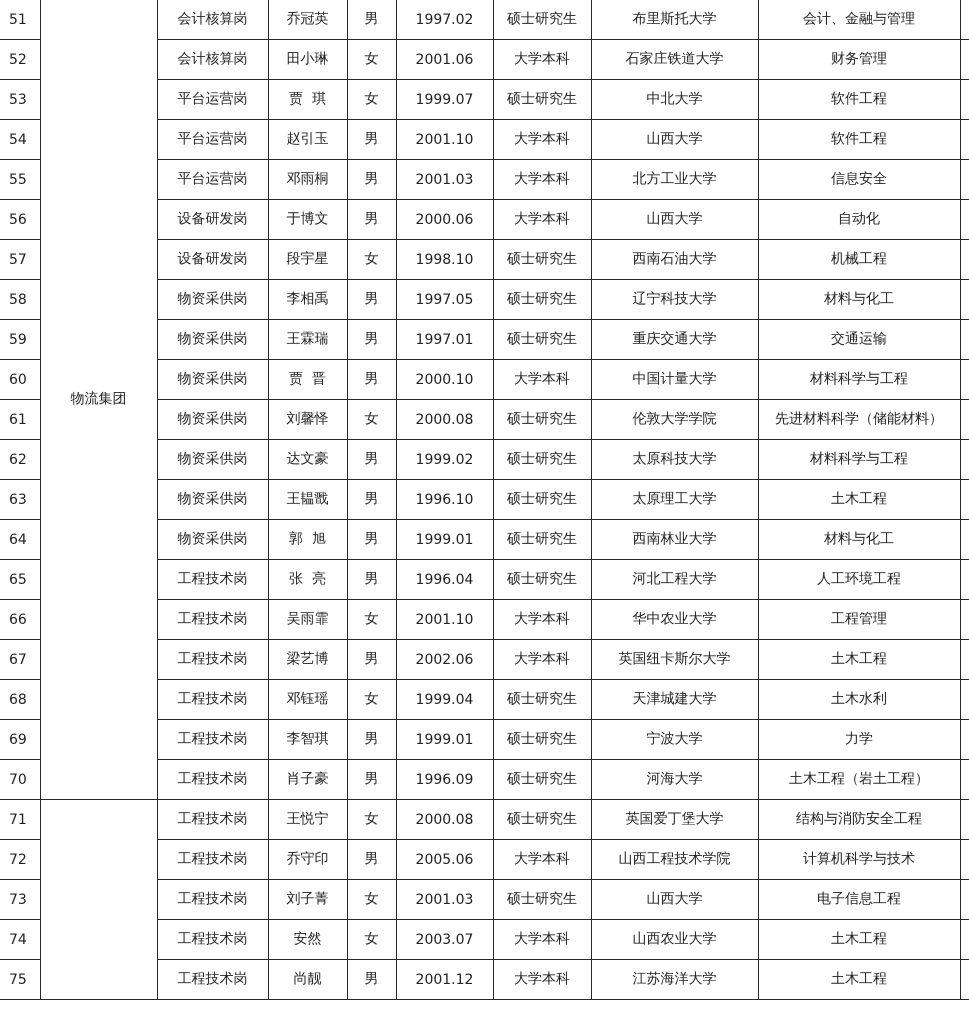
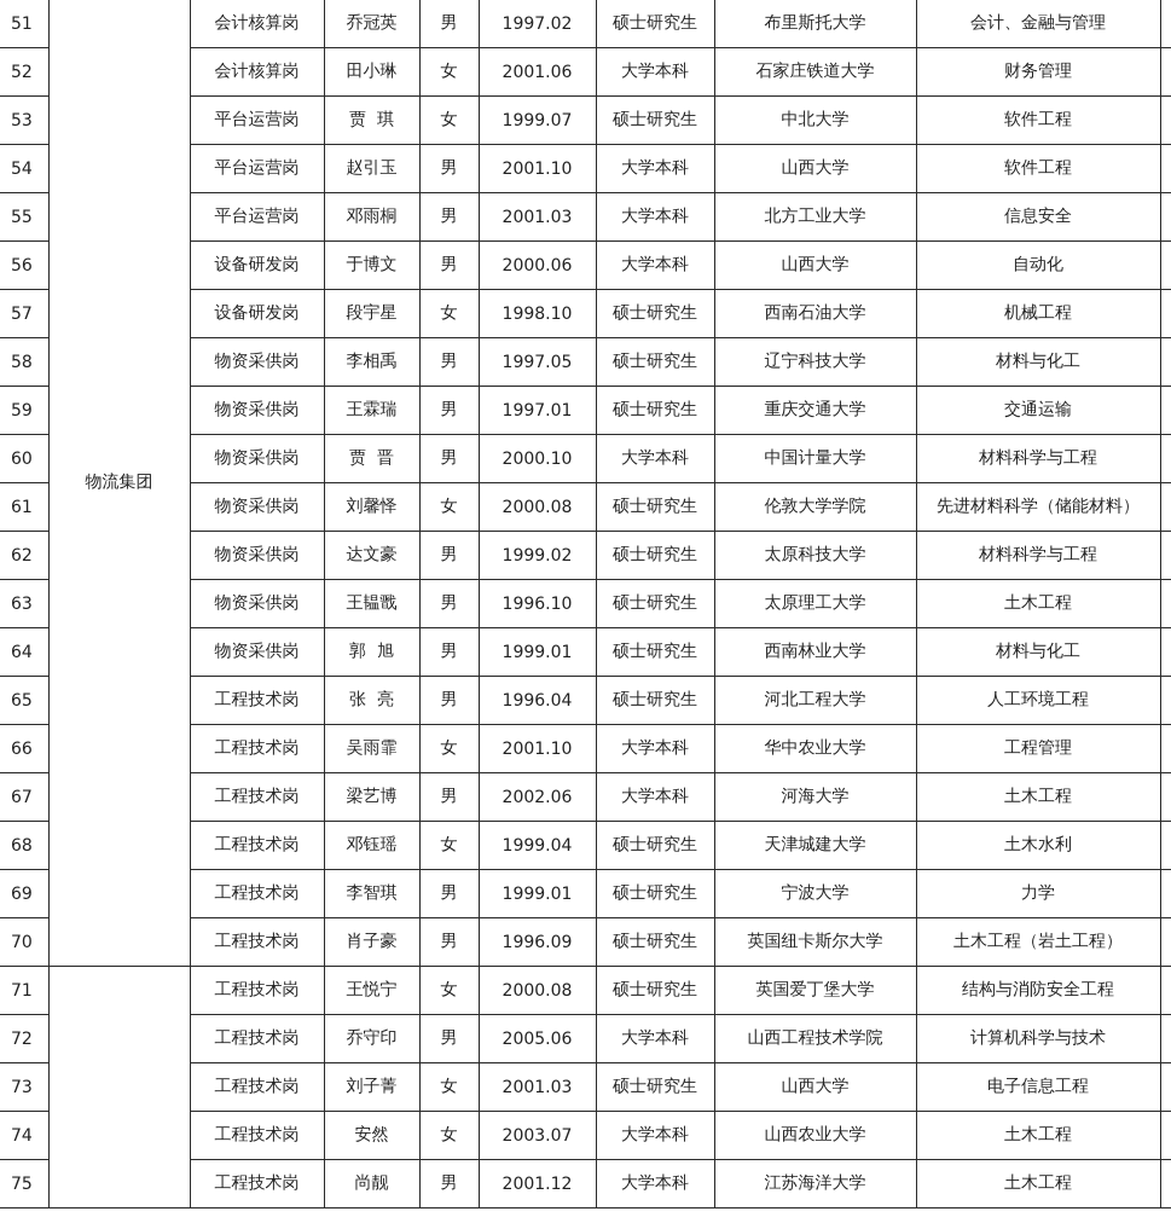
  51	物流集团	会计核算岗	乔冠英	男	1997.02	硕士研究生	布里斯托大学	会计、金融与管理
  52	会计核算岗	田小琳	女	2001.06	大学本科	石家庄铁道大学	财务管理
  53	平台运营岗	贾 琪	女	1999.07	硕士研究生	中北大学	软件工程
  54	平台运营岗	赵引玉	男	2001.10	大学本科	山西大学	软件工程
  55	平台运营岗	邓雨桐	男	2001.03	大学本科	北方工业大学	信息安全
  56	设备研发岗	于博文	男	2000.06	大学本科	山西大学	自动化
  57	设备研发岗	段宇星	女	1998.10	硕士研究生	西南石油大学	机械工程
  58	物资采供岗	李相禹	男	1997.05	硕士研究生	辽宁科技大学	材料与化工
  59	物资采供岗	王霖瑞	男	1997.01	硕士研究生	重庆交通大学	交通运输
  60	物资采供岗	贾 晋	男	2000.10	大学本科	中国计量大学	材料科学与工程
  61	物资采供岗	刘馨怿	女	2000.08	硕士研究生	伦敦大学学院	先进材料科学（储能材料）
  62	物资采供岗	达文豪	男	1999.02	硕士研究生	太原科技大学	材料科学与工程
  63	物资采供岗	王韫戬	男	1996.10	硕士研究生	太原理工大学	土木工程
  64	物资采供岗	郭 旭	男	1999.01	硕士研究生	西南林业大学	材料与化工
  65	工程技术岗	张 亮	男	1996.04	硕士研究生	河北工程大学	人工环境工程
  66	工程技术岗	吴雨霏	女	2001.10	大学本科	华中农业大学	工程管理
- 67	工程技术岗	梁艺博	男	2002.06	大学本科	英国纽卡斯尔大学	土木工程
+ 67	工程技术岗	梁艺博	男	2002.06	大学本科	河海大学	土木工程
  68	工程技术岗	邓钰瑶	女	1999.04	硕士研究生	天津城建大学	土木水利
  69	工程技术岗	李智琪	男	1999.01	硕士研究生	宁波大学	力学
- 70	工程技术岗	肖子豪	男	1996.09	硕士研究生	河海大学	土木工程（岩土工程）
+ 70	工程技术岗	肖子豪	男	1996.09	硕士研究生	英国纽卡斯尔大学	土木工程（岩土工程）
  71		工程技术岗	王悦宁	女	2000.08	硕士研究生	英国爱丁堡大学	结构与消防安全工程
  72	工程技术岗	乔守印	男	2005.06	大学本科	山西工程技术学院	计算机科学与技术
  73	工程技术岗	刘子菁	女	2001.03	硕士研究生	山西大学	电子信息工程
  74	工程技术岗	安然	女	2003.07	大学本科	山西农业大学	土木工程
  75	工程技术岗	尚靓	男	2001.12	大学本科	江苏海洋大学	土木工程
